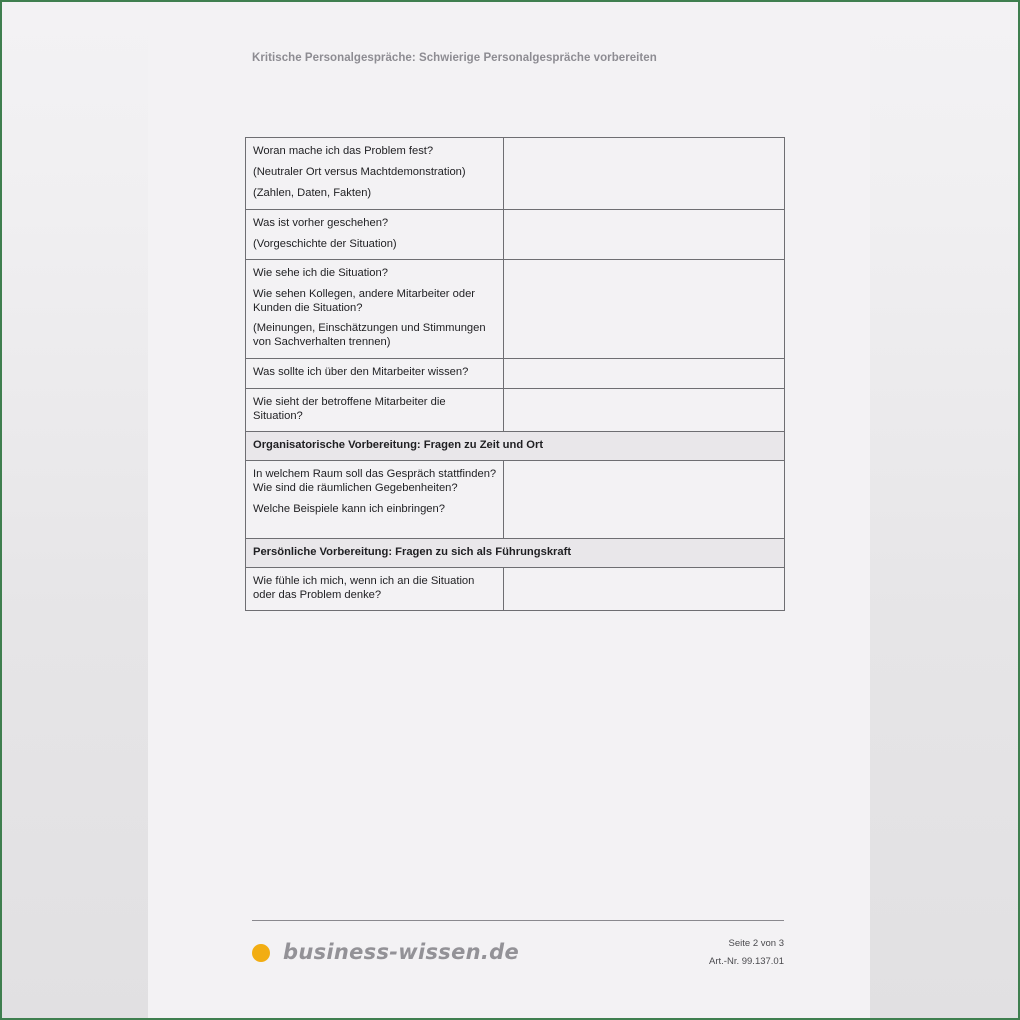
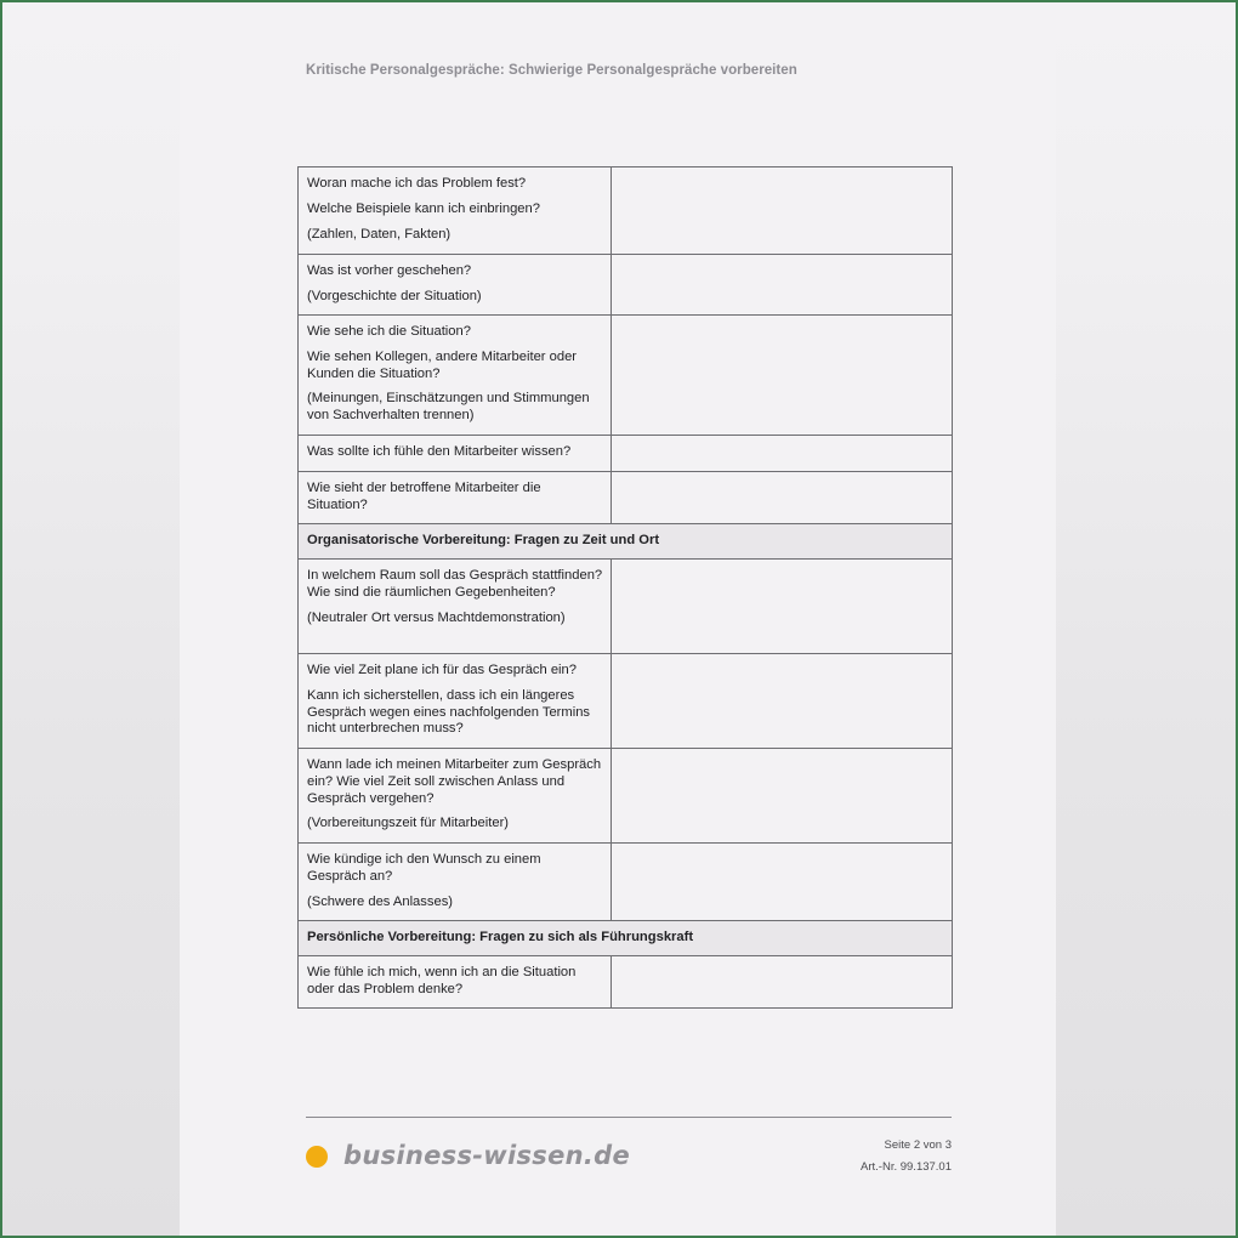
  Kritische Personalgespräche: Schwierige Personalgespräche vorbereiten
- Woran mache ich das Problem fest?(Neutraler Ort versus Machtdemonstration)(Zahlen, Daten, Fakten)
+ Woran mache ich das Problem fest?Welche Beispiele kann ich einbringen?(Zahlen, Daten, Fakten)
  Was ist vorher geschehen?(Vorgeschichte der Situation)
  Wie sehe ich die Situation?Wie sehen Kollegen, andere Mitarbeiter oder Kunden die Situation?(Meinungen, Einschätzungen und Stimmungen von Sachverhalten trennen)
- Was sollte ich über den Mitarbeiter wissen?
+ Was sollte ich fühle den Mitarbeiter wissen?
  Wie sieht der betroffene Mitarbeiter die Situation?
  Organisatorische Vorbereitung: Fragen zu Zeit und Ort
- In welchem Raum soll das Gespräch stattfinden? Wie sind die räumlichen Gegebenheiten?Welche Beispiele kann ich einbringen?
+ In welchem Raum soll das Gespräch stattfinden? Wie sind die räumlichen Gegebenheiten?(Neutraler Ort versus Machtdemonstration)
+ Wie viel Zeit plane ich für das Gespräch ein?Kann ich sicherstellen, dass ich ein längeres Gespräch wegen eines nachfolgenden Termins nicht unterbrechen muss?
+ Wann lade ich meinen Mitarbeiter zum Gespräch ein? Wie viel Zeit soll zwischen Anlass und Gespräch vergehen?(Vorbereitungszeit für Mitarbeiter)
+ Wie kündige ich den Wunsch zu einem Gespräch an?(Schwere des Anlasses)
  Persönliche Vorbereitung: Fragen zu sich als Führungskraft
  Wie fühle ich mich, wenn ich an die Situation oder das Problem denke?
  business-wissen.de
  Seite 2 von 3
  Art.-Nr. 99.137.01
